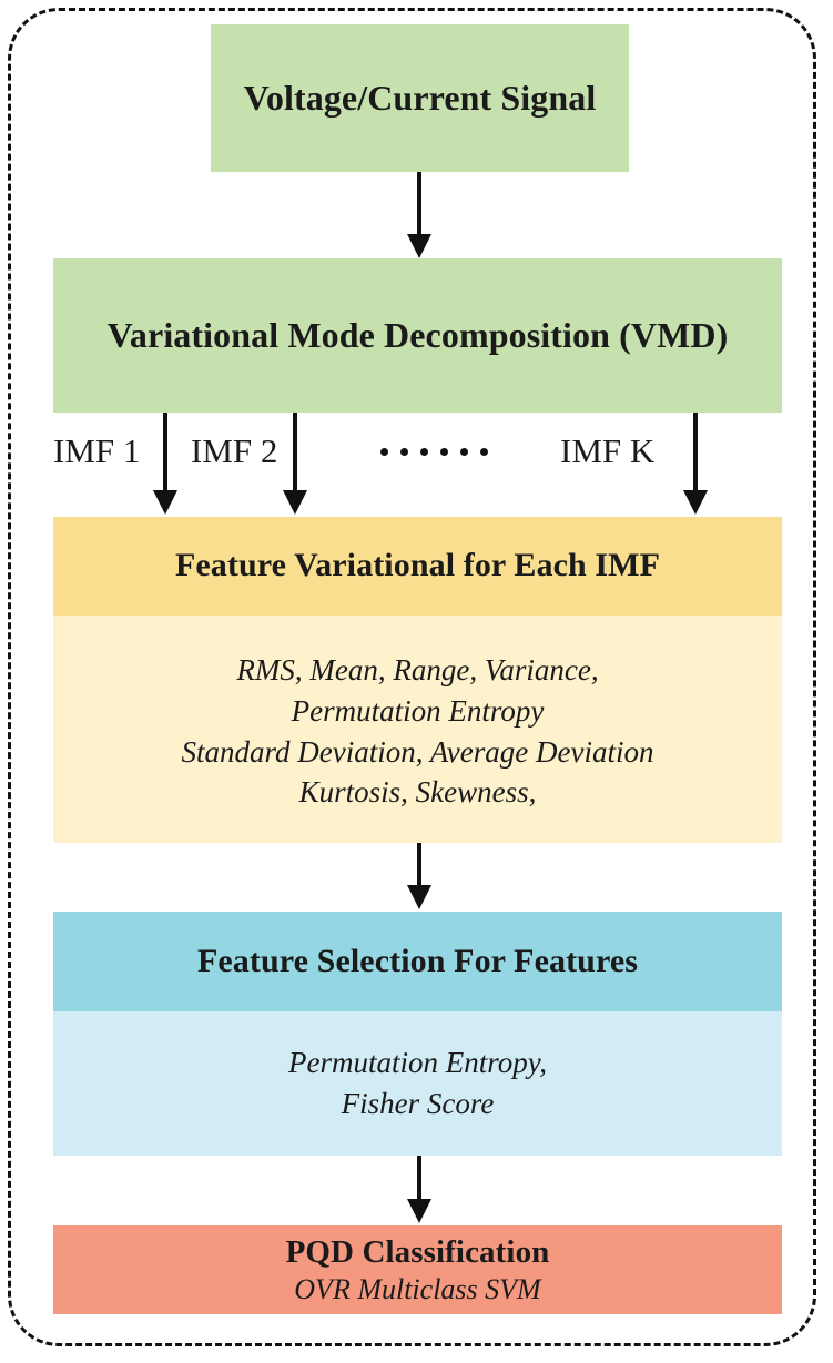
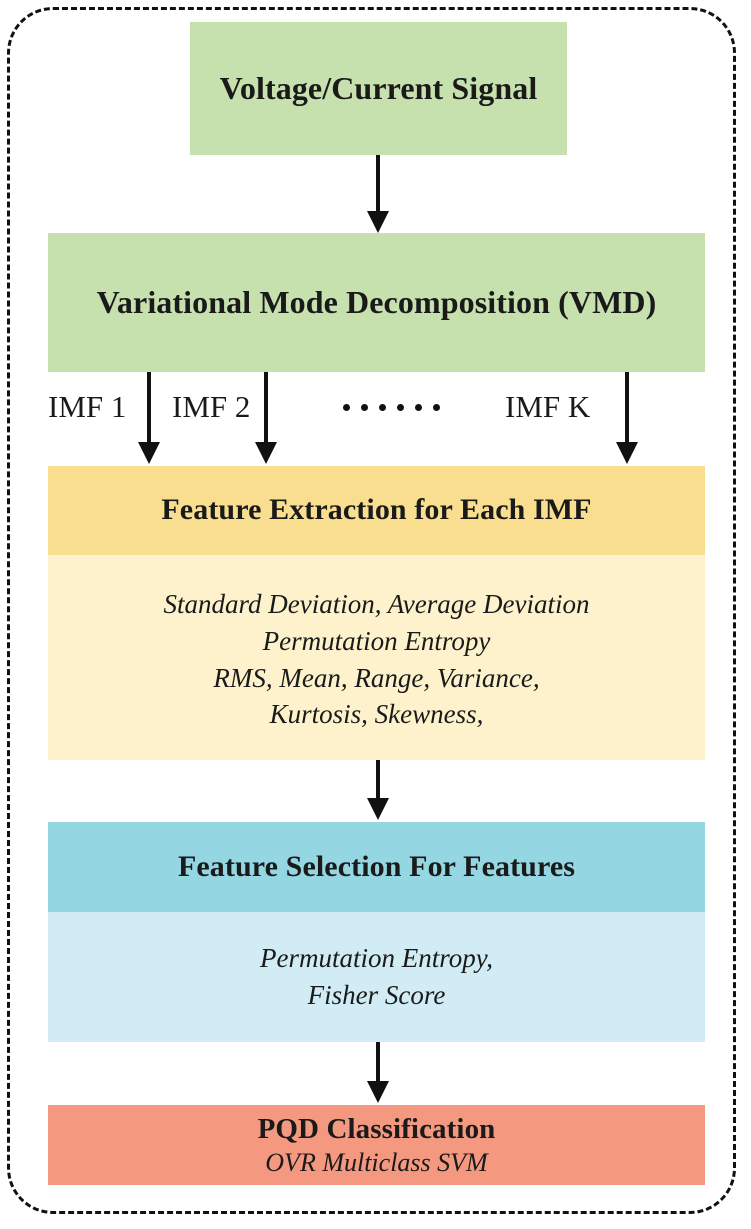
  Voltage/Current Signal
  Variational Mode Decomposition (VMD)
  IMF 1
  IMF 2
  IMF K
- Feature Variational for Each IMF
+ Feature Extraction for Each IMF
- RMS, Mean, Range, Variance,
+ Standard Deviation, Average Deviation
  Permutation Entropy
- Standard Deviation, Average Deviation
+ RMS, Mean, Range, Variance,
  Kurtosis, Skewness,
  Feature Selection For Features
  Permutation Entropy,
  Fisher Score
  PQD Classification
  OVR Multiclass SVM
